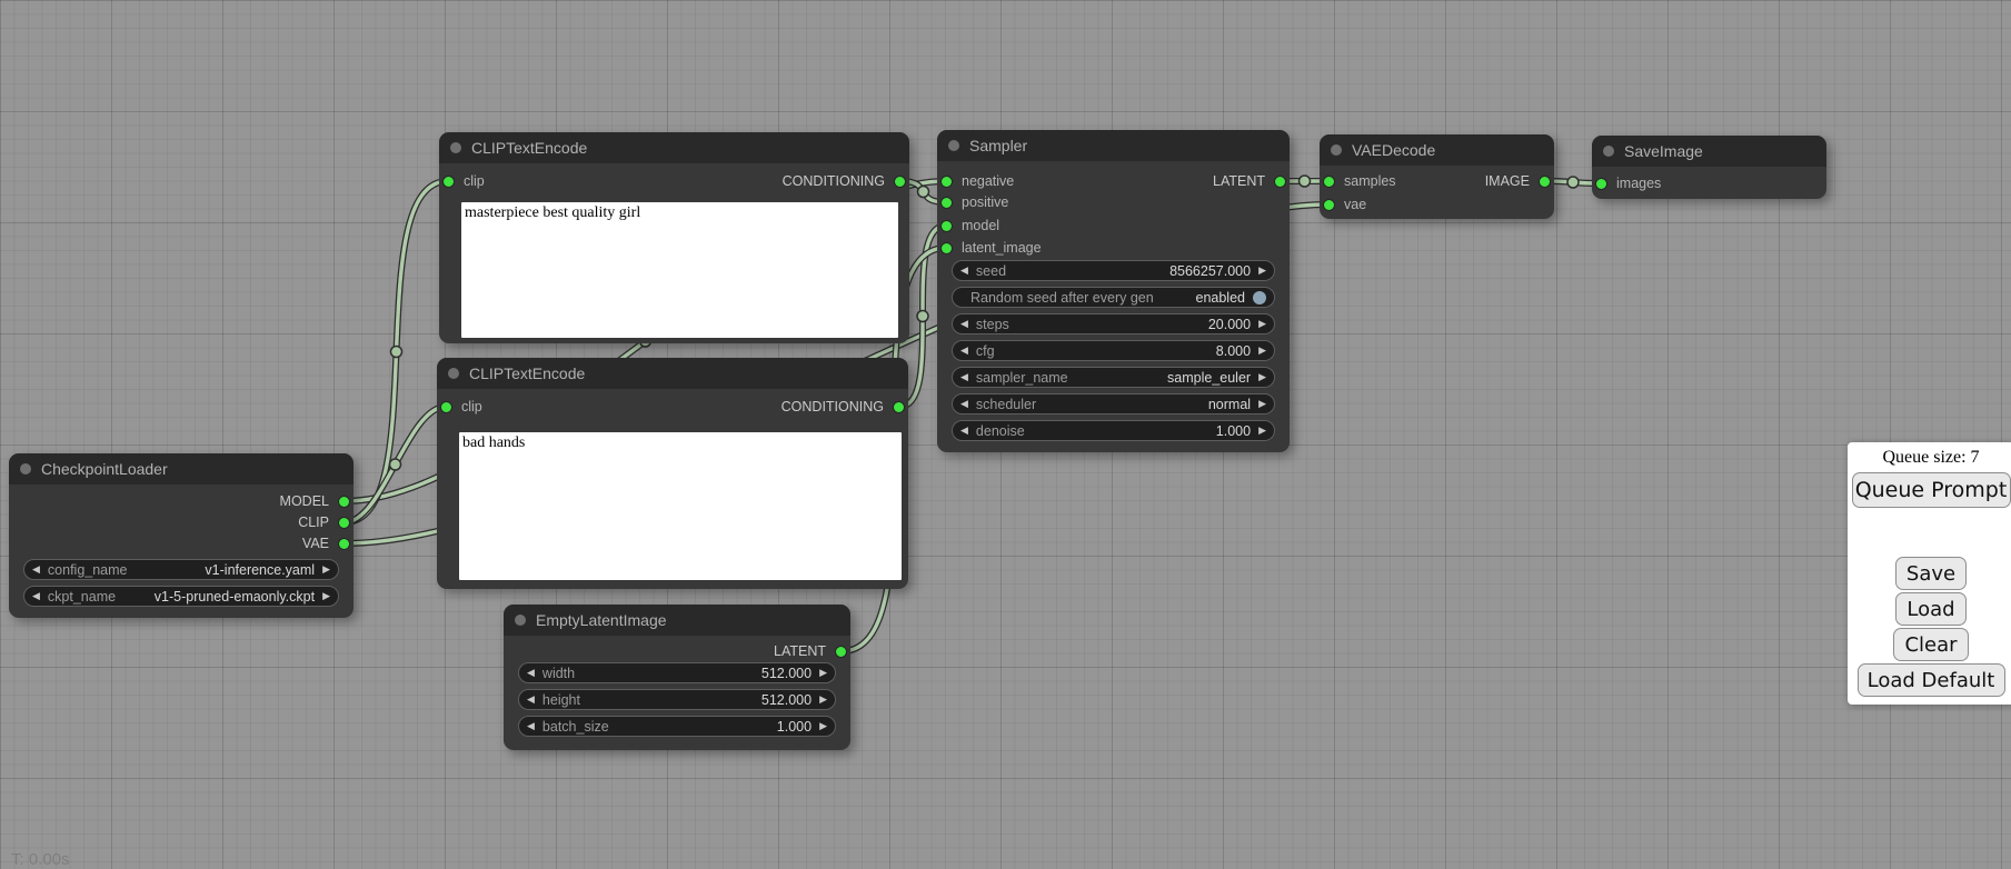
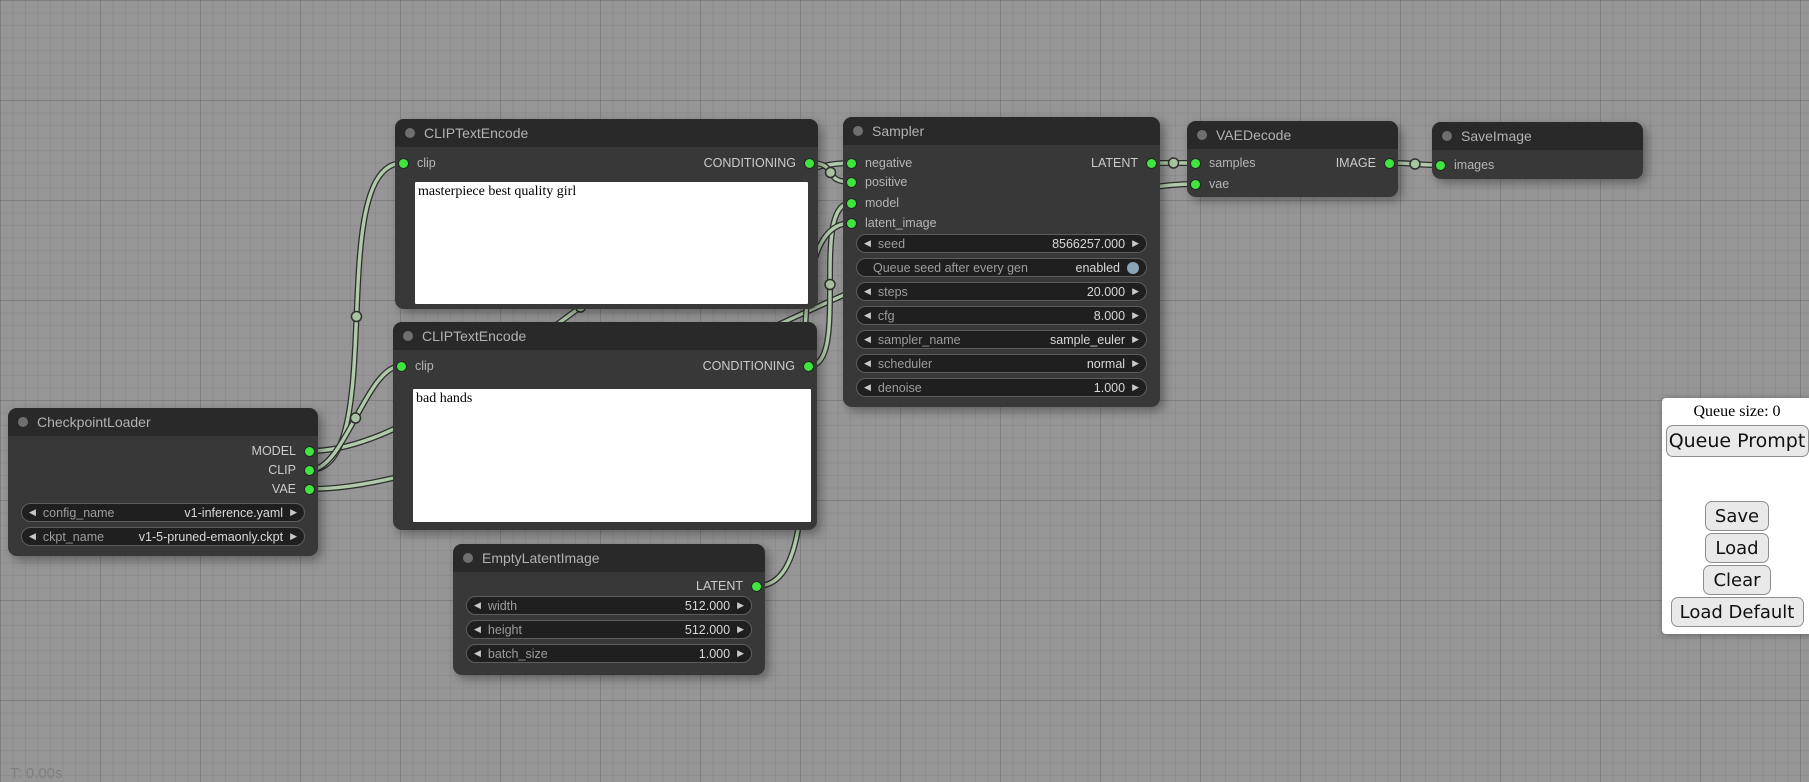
  CheckpointLoader
  MODEL
  CLIP
  VAE
  ◀
  config_name
  v1-inference.yaml
  ▶
  ◀
  ckpt_name
  v1-5-pruned-emaonly.ckpt
  ▶
  CLIPTextEncode
  clip
  CONDITIONING
  masterpiece best quality girl
  CLIPTextEncode
  clip
  CONDITIONING
  bad hands
  EmptyLatentImage
  LATENT
  ◀
  width
  512.000
  ▶
  ◀
  height
  512.000
  ▶
  ◀
  batch_size
  1.000
  ▶
  Sampler
  negative
  positive
  model
  latent_image
  LATENT
  ◀
  seed
  8566257.000
  ▶
- Random seed after every gen
+ Queue seed after every gen
  enabled
  ◀
  steps
  20.000
  ▶
  ◀
  cfg
  8.000
  ▶
  ◀
  sampler_name
  sample_euler
  ▶
  ◀
  scheduler
  normal
  ▶
  ◀
  denoise
  1.000
  ▶
  VAEDecode
  samples
  vae
  IMAGE
  SaveImage
  images
- Queue size: 7
+ Queue size: 0
  Queue Prompt
  Save
  Load
  Clear
  Load Default
